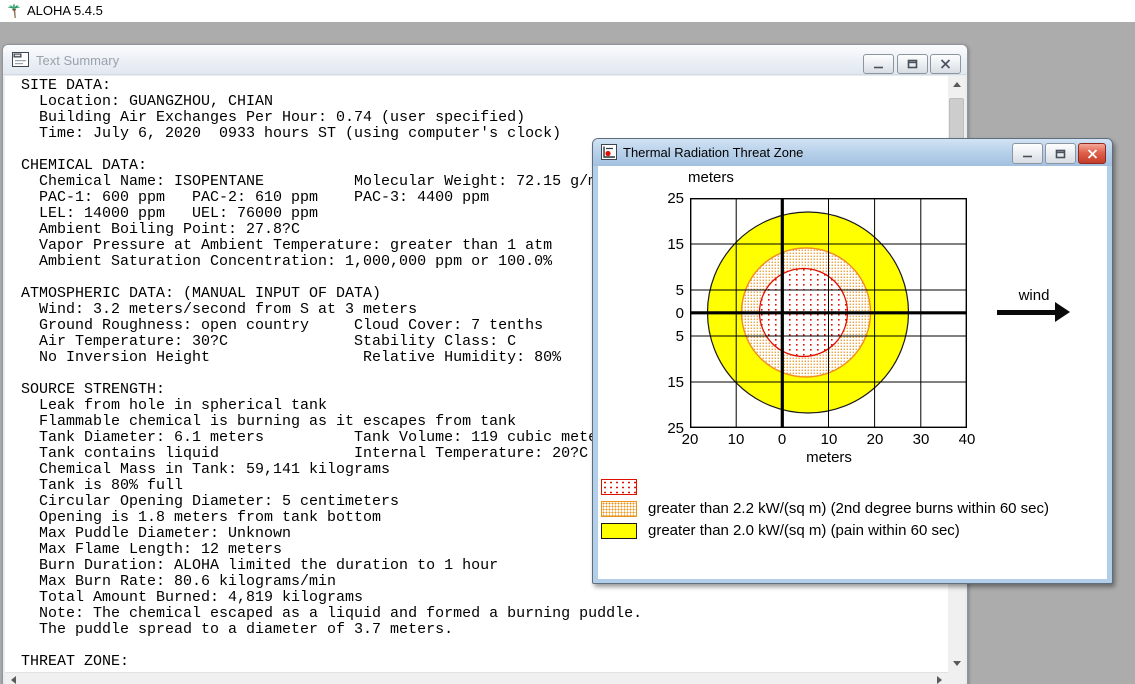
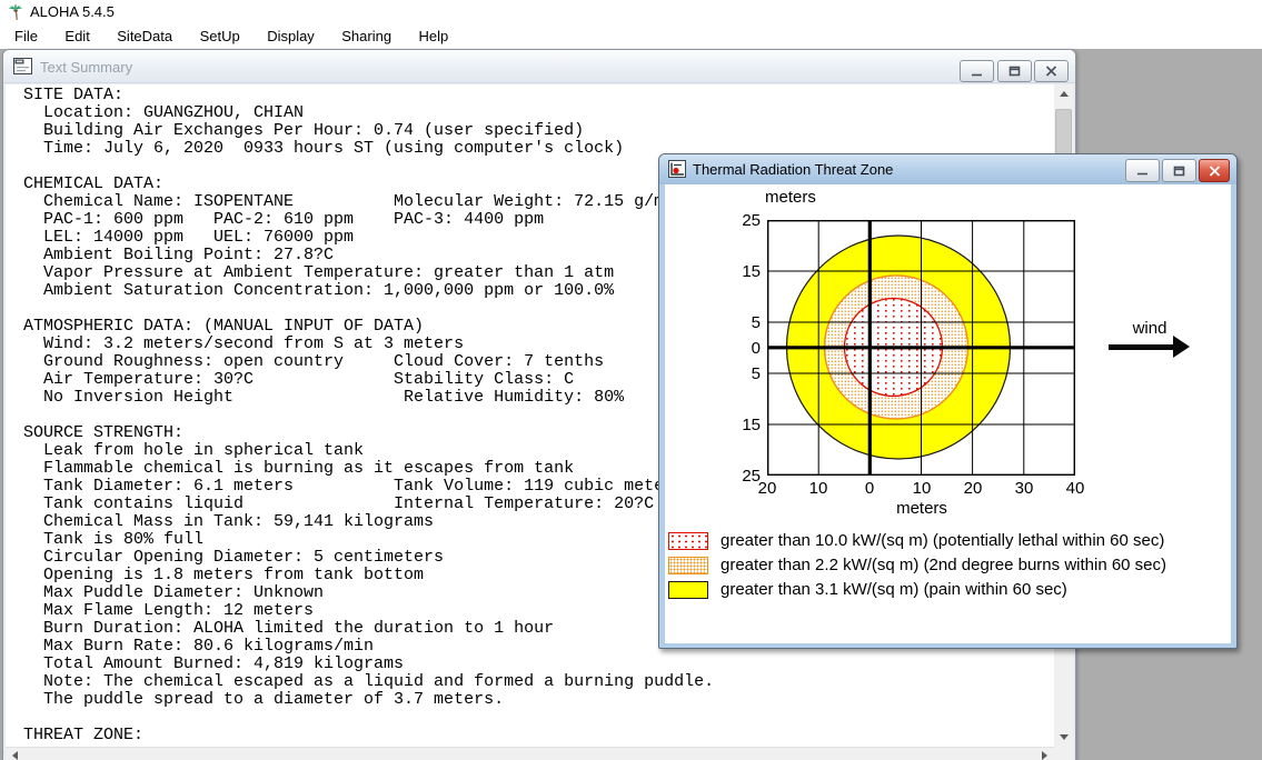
  ALOHA 5.4.5
+ File Edit SiteData SetUp Display Sharing Help
  Text Summary
  SITE DATA:
  Location: GUANGZHOU, CHIAN
  Building Air Exchanges Per Hour: 0.74 (user specified)
  Time: July 6, 2020 0933 hours ST (using computer's clock)
  CHEMICAL DATA:
  Chemical Name: ISOPENTANE Molecular Weight: 72.15 g/
  PAC-1: 600 ppm PAC-2: 610 ppm PAC-3: 4400 ppm
  LEL: 14000 ppm UEL: 76000 ppm
  Ambient Boiling Point: 27.8?C
  Vapor Pressure at Ambient Temperature: greater than 1 atm
  Ambient Saturation Concentration: 1,000,000 ppm or 100.0%
  ATMOSPHERIC DATA: (MANUAL INPUT OF DATA)
  Wind: 3.2 meters/second from S at 3 meters
  Ground Roughness: open country Cloud Cover: 7 tenths
  Air Temperature: 30?C Stability Class: C
  No Inversion Height Relative Humidity: 80%
  SOURCE STRENGTH:
  Leak from hole in spherical tank
  Flammable chemical is burning as it escapes from tank
  Tank Diameter: 6.1 meters Tank Volume: 119 cubic met
  Tank contains liquid Internal Temperature: 20?C
  Chemical Mass in Tank: 59,141 kilograms
  Tank is 80% full
  Circular Opening Diameter: 5 centimeters
  Opening is 1.8 meters from tank bottom
  Max Puddle Diameter: Unknown
  Max Flame Length: 12 meters
  Burn Duration: ALOHA limited the duration to 1 hour
  Max Burn Rate: 80.6 kilograms/min
  Total Amount Burned: 4,819 kilograms
  Note: The chemical escaped as a liquid and formed a burning puddle.
  The puddle spread to a diameter of 3.7 meters.
  THREAT ZONE:
  Thermal Radiation Threat Zone
  meters
  25
  15
  5
  0
  5
  15
  25
  20
  10
  0
  10
  20
  30
  40
  meters
  wind
+ greater than 10.0 kW/(sq m) (potentially lethal within 60 sec)
  greater than 2.2 kW/(sq m) (2nd degree burns within 60 sec)
- greater than 2.0 kW/(sq m) (pain within 60 sec)
+ greater than 3.1 kW/(sq m) (pain within 60 sec)
